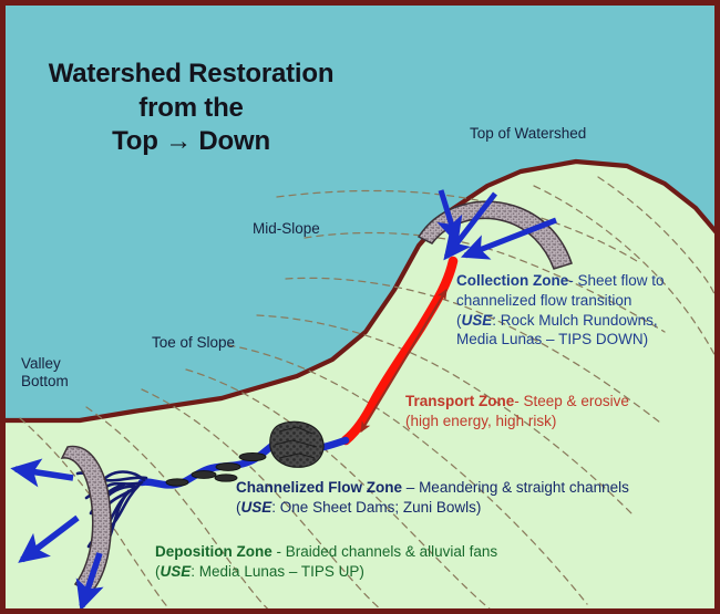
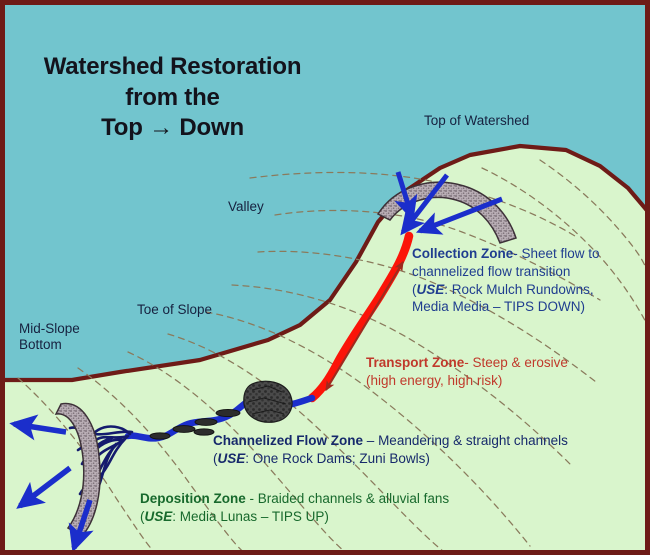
  Watershed Restoration
  from the
  Top → Down
  Top of Watershed
- Mid-Slope
+ Valley
  Toe of Slope
- Valley
+ Mid-Slope
  Bottom
  Collection Zone- Sheet flow to
  channelized flow transition
  (USE: Rock Mulch Rundowns,
- Media Lunas – TIPS DOWN)
+ Media Media – TIPS DOWN)
  Transport Zone- Steep & erosive
  (high energy, high risk)
  Channelized Flow Zone – Meandering & straight channels
- (USE: One Sheet Dams; Zuni Bowls)
+ (USE: One Rock Dams; Zuni Bowls)
  Deposition Zone - Braided channels & alluvial fans
  (USE: Media Lunas – TIPS UP)
